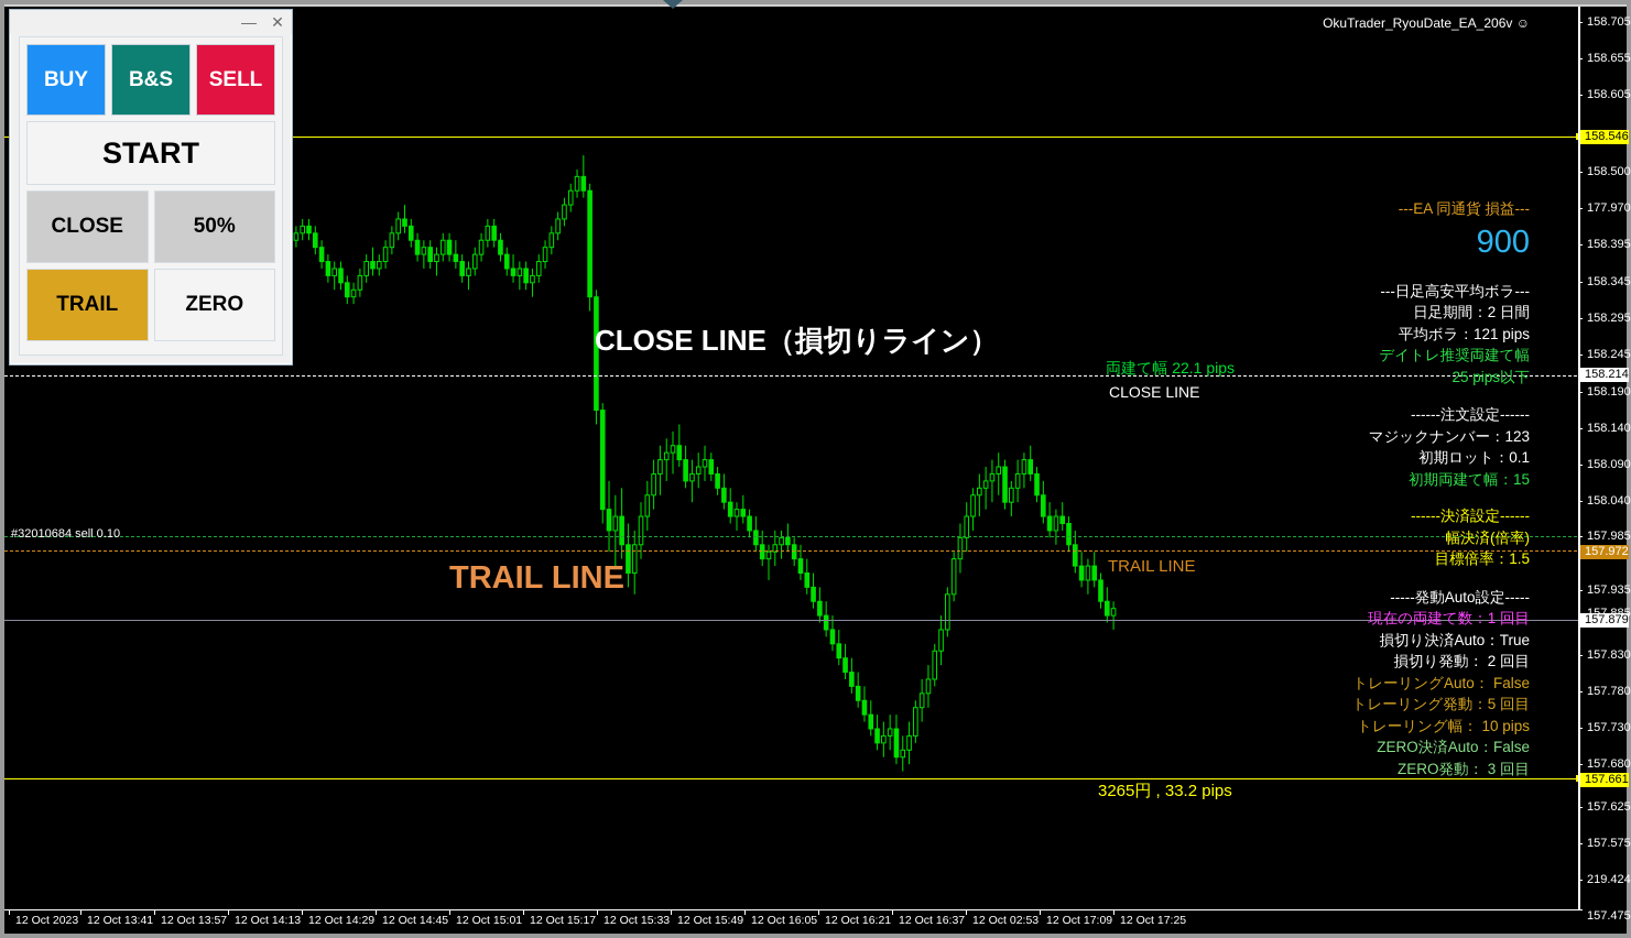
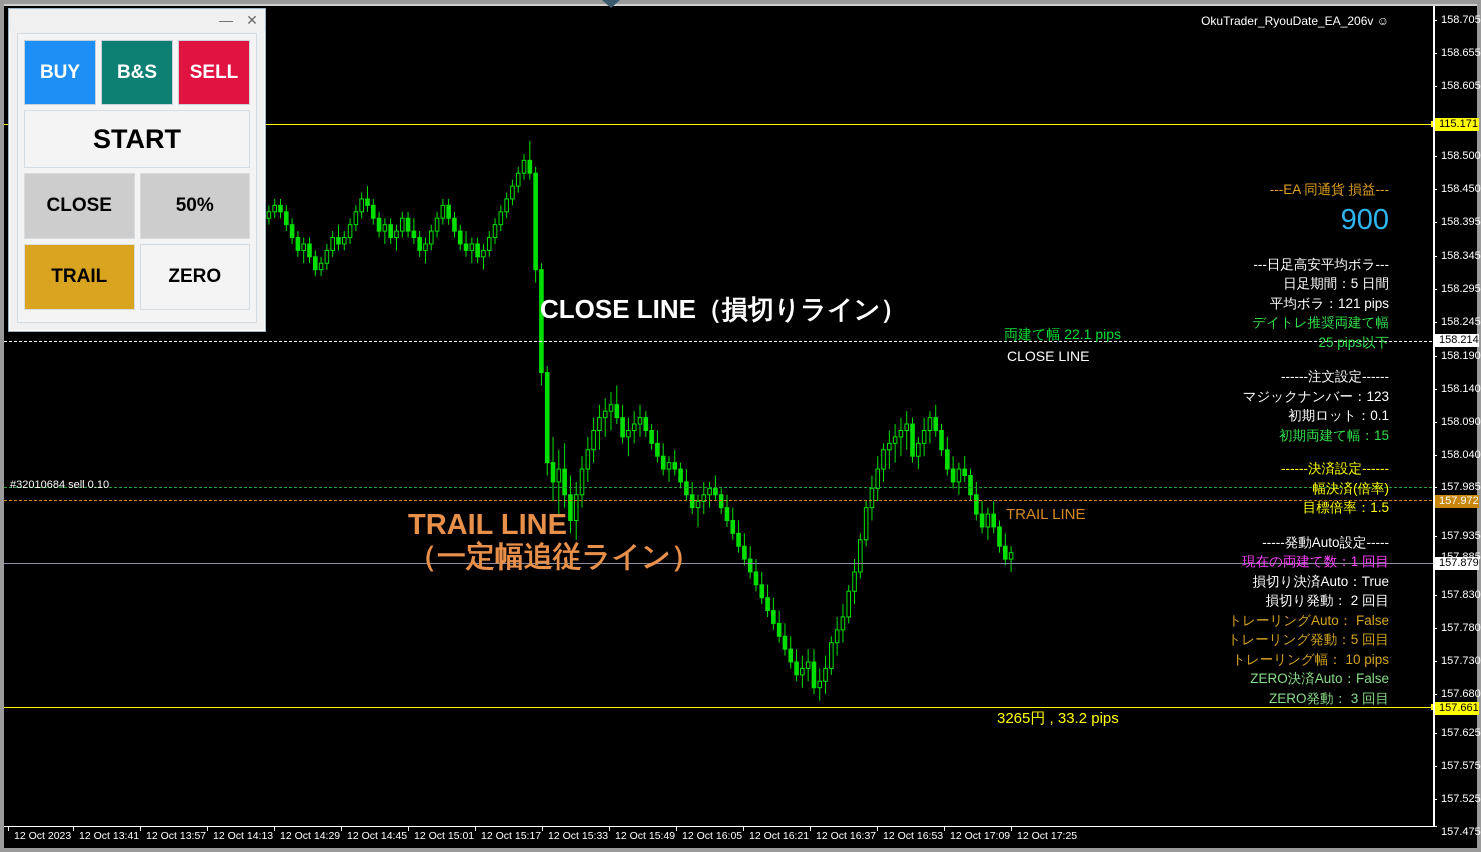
  CLOSE LINE（損切りライン）
  TRAIL LINE
+ （一定幅追従ライン）
  両建て幅 22.1 pips
  CLOSE LINE
  TRAIL LINE
  3265円 , 33.2 pips
  #32010684 sell 0.10
  OkuTrader_RyouDate_EA_206v ☺
  ---EA 同通貨 損益---
  900
  ---日足高安平均ボラ---
- 日足期間：2 日間
+ 日足期間：5 日間
  平均ボラ：121 pips
  デイトレ推奨両建て幅
  25 pips以下
  ------注文設定------
  マジックナンバー：123
  初期ロット：0.1
  初期両建て幅：15
  ------決済設定------
  幅決済(倍率)
  目標倍率：1.5
  -----発動Auto設定-----
  現在の両建て数：1 回目
  損切り決済Auto：True
  損切り発動： 2 回目
  トレーリングAuto： False
  トレーリング発動：5 回目
  トレーリング幅： 10 pips
  ZERO決済Auto：False
  ZERO発動： 3 回目
  158.705
  158.655
  158.605
- 158.546
+ 115.171
  158.500
- 177.970
+ 158.450
  158.395
  158.345
  158.295
  158.245
  158.214
  158.190
  158.140
  158.090
  158.040
  157.985
  157.972
  157.935
  157.879
  157.830
  157.780
  157.730
  157.680
  157.661
  157.625
  157.575
- 219.424
+ 157.525
  157.475
  12 Oct 2023
  12 Oct 13:41
  12 Oct 13:57
  12 Oct 14:13
  12 Oct 14:29
  12 Oct 14:45
  12 Oct 15:01
  12 Oct 15:17
  12 Oct 15:33
  12 Oct 15:49
  12 Oct 16:05
  12 Oct 16:21
  12 Oct 16:37
- 12 Oct 02:53
+ 12 Oct 16:53
  12 Oct 17:09
  12 Oct 17:25
  —
  ✕
  BUY
  B&S
  SELL
  START
  CLOSE
  50%
  TRAIL
  ZERO
